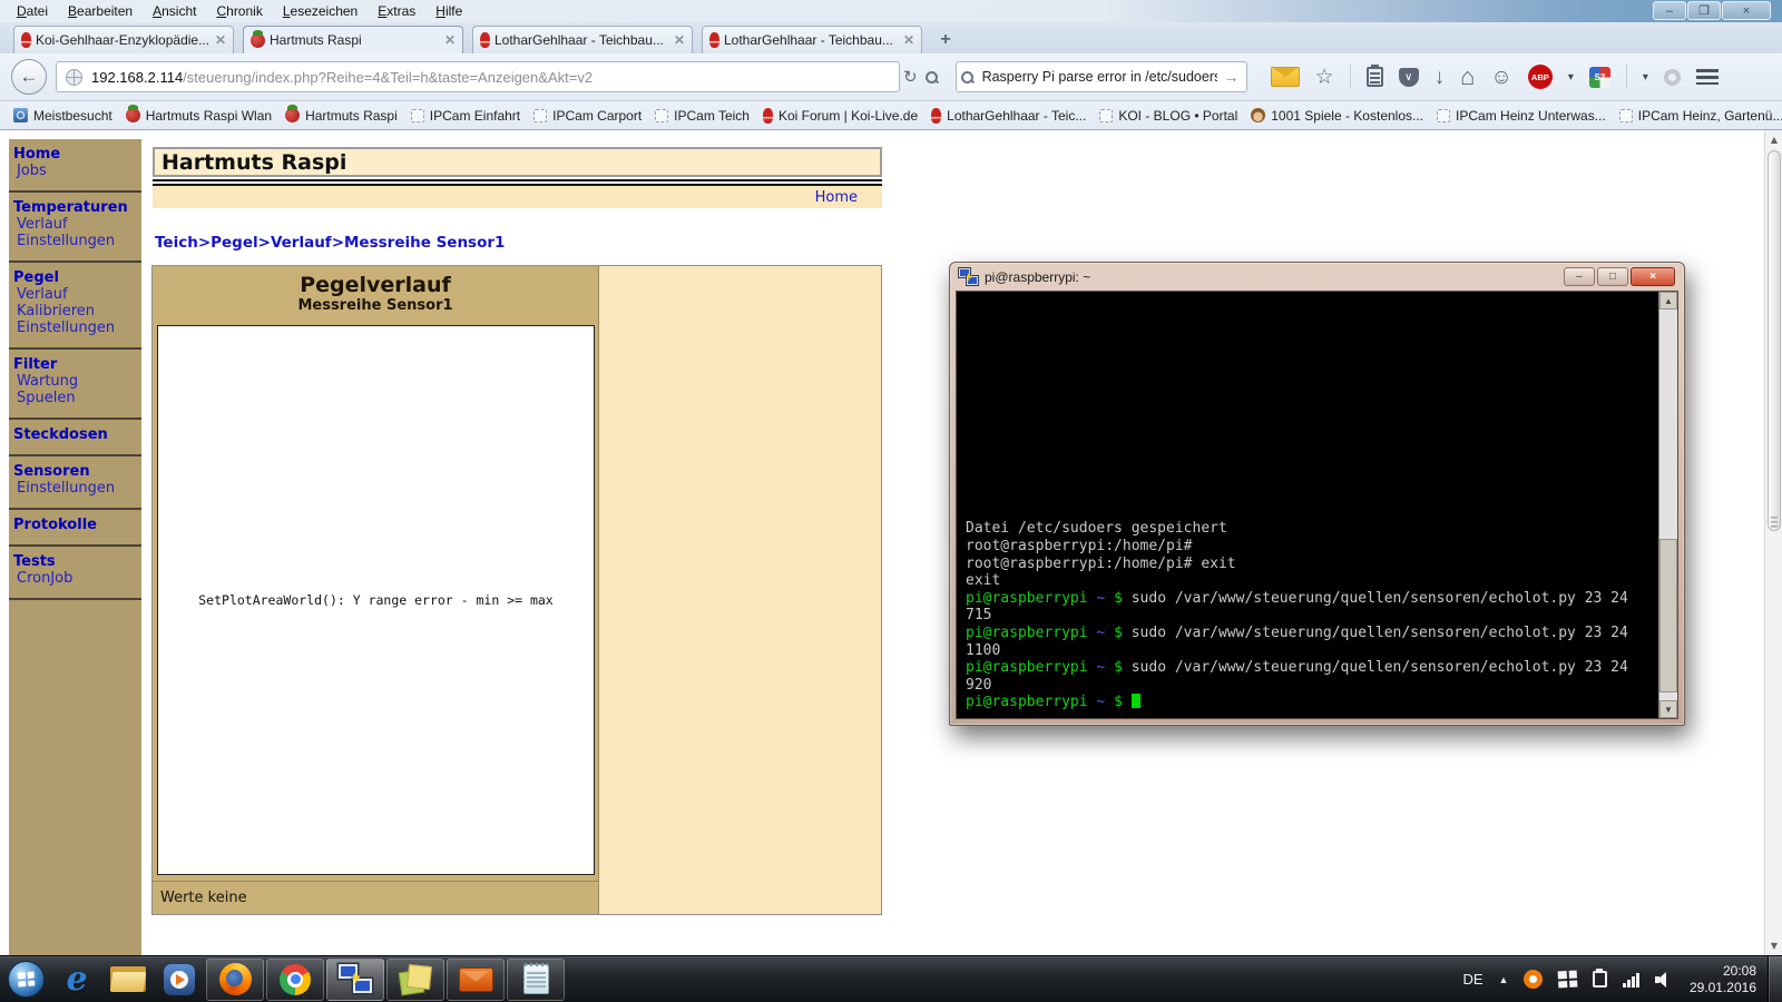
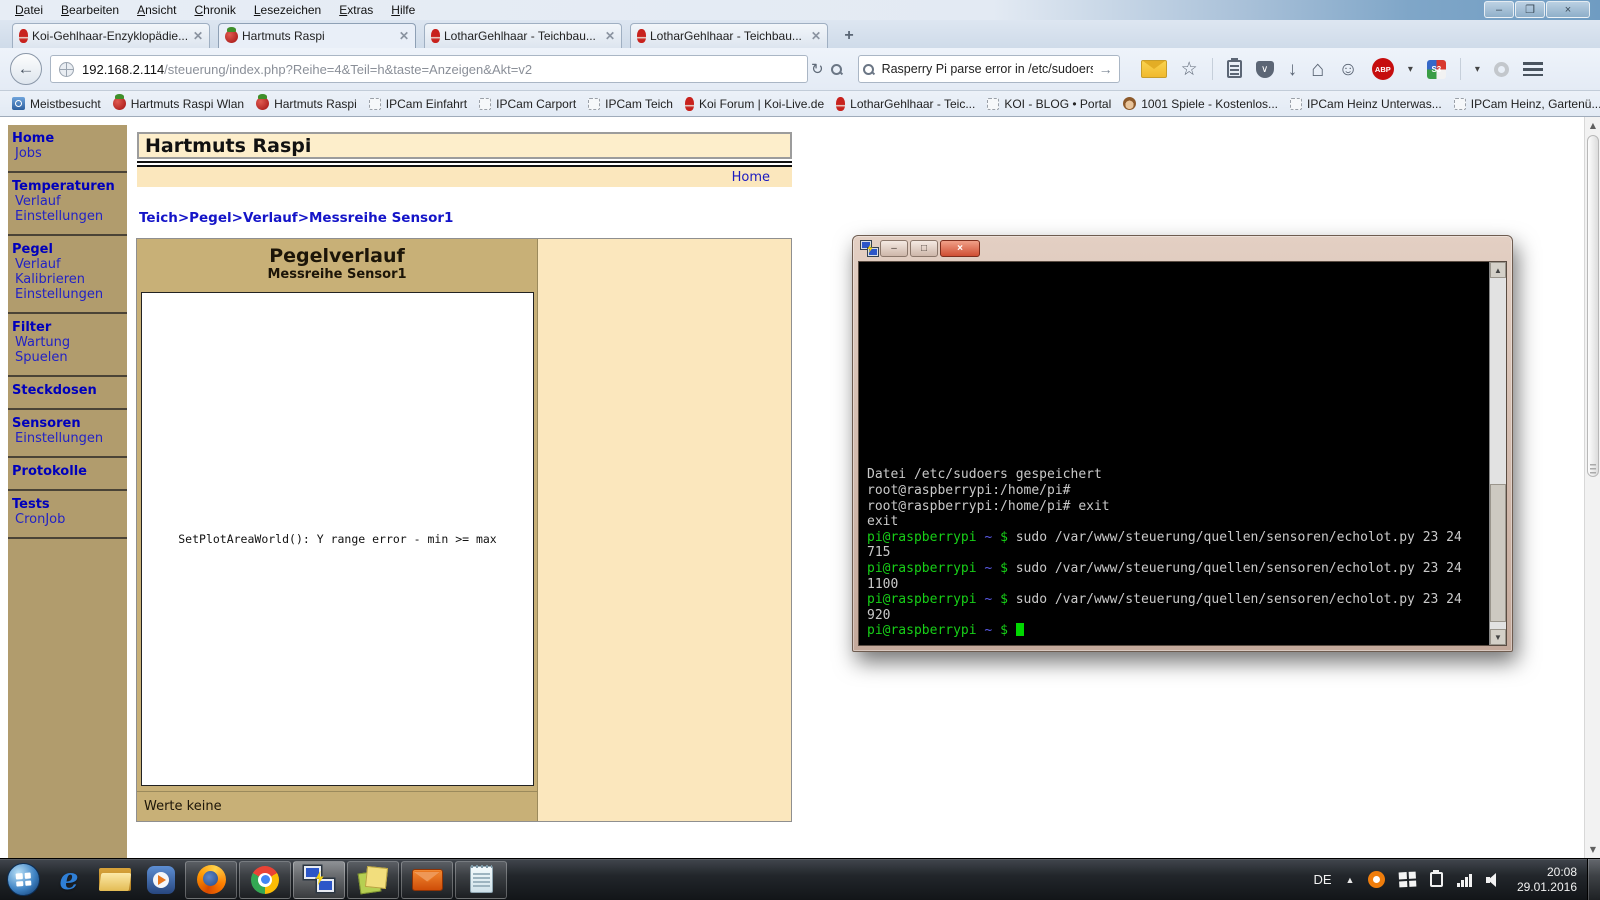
  Datei
  Bearbeiten
  Ansicht
  Chronik
  Lesezeichen
  Extras
  Hilfe
  –
  ❐
  ×
  Koi-Gehlhaar-Enzyklopädie...
  ✕
  Hartmuts Raspi
  ✕
  LotharGehlhaar - Teichbau...
  ✕
  LotharGehlhaar - Teichbau...
  ✕
  +
  ←
  192.168.2.114
  /steuerung/index.php?Reihe=4&Teil=h&taste=Anzeigen&Akt=v2
  ↻
  Rasperry Pi parse error in /etc/sudoer
  →
  ☆
  ∨
  ↓
  ⌂
  ☺
  ABP
  ▾
  S3
  ▾
  Meistbesucht
  Hartmuts Raspi Wlan
  Hartmuts Raspi
  IPCam Einfahrt
  IPCam Carport
  IPCam Teich
  Koi Forum | Koi-Live.de
  LotharGehlhaar - Teic...
  KOI - BLOG • Portal
  1001 Spiele - Kostenlos...
  IPCam Heinz Unterwas...
  IPCam Heinz, Gartenü..
  Home
  Jobs
  Temperaturen
  Verlauf
  Einstellungen
  Pegel
  Verlauf
  Kalibrieren
  Einstellungen
  Filter
  Wartung
  Spuelen
  Steckdosen
  Sensoren
  Einstellungen
  Protokolle
  Tests
  CronJob
  Hartmuts Raspi
  Home
  Teich>Pegel>Verlauf>Messreihe Sensor1
  Pegelverlauf
  Messreihe Sensor1
  SetPlotAreaWorld(): Y range error - min >= max
  Werte keine
  ▲
  ▼
- pi@raspberrypi: ~
  –
  □
  ×
  Datei /etc/sudoers gespeichert
  root@raspberrypi:/home/pi#
  root@raspberrypi:/home/pi# exit
  exit
  pi@raspberrypi ~ $ sudo /var/www/steuerung/quellen/sensoren/echolot.py 23 24
  715
  pi@raspberrypi ~ $ sudo /var/www/steuerung/quellen/sensoren/echolot.py 23 24
  1100
  pi@raspberrypi ~ $ sudo /var/www/steuerung/quellen/sensoren/echolot.py 23 24
  920
  pi@raspberrypi ~ $
  ▲
  ▼
  e
  DE
  ▲
  20:08
  29.01.2016
